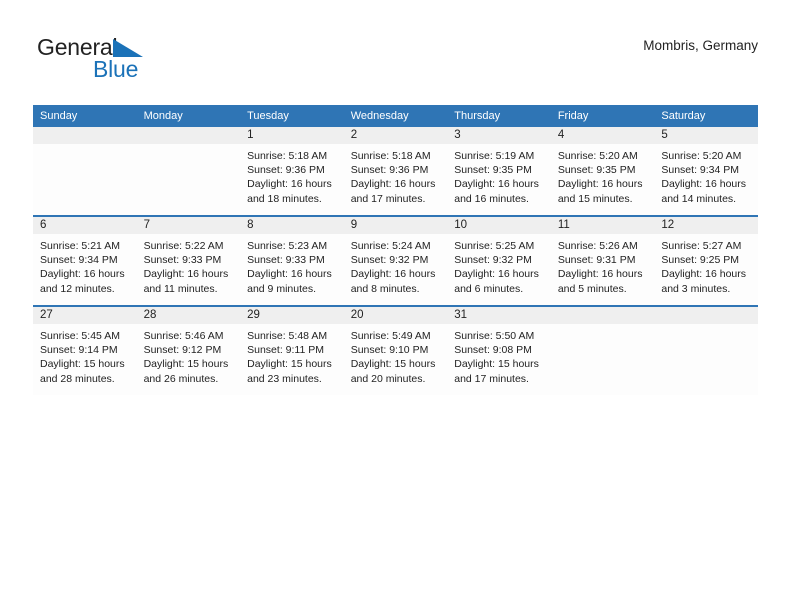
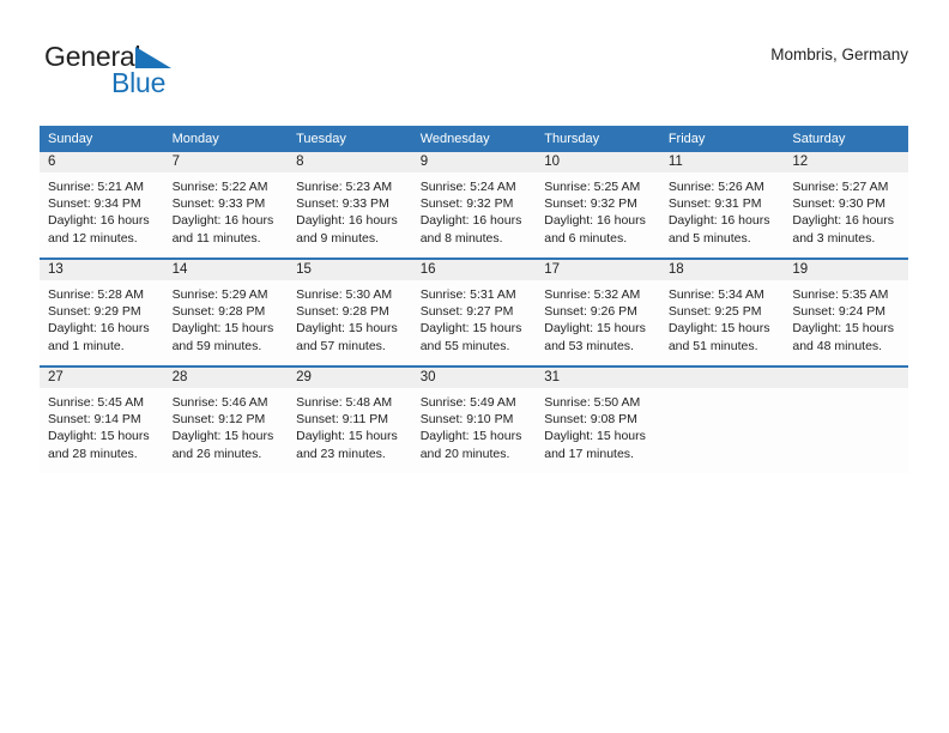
  Genera
  Blue
  Mombris, Germany
  Sunday	Monday	Tuesday	Wednesday	Thursday	Friday	Saturday
- 		1Sunrise: 5:18 AMSunset: 9:36 PMDaylight: 16 hoursand 18 minutes.	2Sunrise: 5:18 AMSunset: 9:36 PMDaylight: 16 hoursand 17 minutes.	3Sunrise: 5:19 AMSunset: 9:35 PMDaylight: 16 hoursand 16 minutes.	4Sunrise: 5:20 AMSunset: 9:35 PMDaylight: 16 hoursand 15 minutes.	5Sunrise: 5:20 AMSunset: 9:34 PMDaylight: 16 hoursand 14 minutes.
- 6Sunrise: 5:21 AMSunset: 9:34 PMDaylight: 16 hoursand 12 minutes.	7Sunrise: 5:22 AMSunset: 9:33 PMDaylight: 16 hoursand 11 minutes.	8Sunrise: 5:23 AMSunset: 9:33 PMDaylight: 16 hoursand 9 minutes.	9Sunrise: 5:24 AMSunset: 9:32 PMDaylight: 16 hoursand 8 minutes.	10Sunrise: 5:25 AMSunset: 9:32 PMDaylight: 16 hoursand 6 minutes.	11Sunrise: 5:26 AMSunset: 9:31 PMDaylight: 16 hoursand 5 minutes.	12Sunrise: 5:27 AMSunset: 9:25 PMDaylight: 16 hoursand 3 minutes.
+ 6Sunrise: 5:21 AMSunset: 9:34 PMDaylight: 16 hoursand 12 minutes.	7Sunrise: 5:22 AMSunset: 9:33 PMDaylight: 16 hoursand 11 minutes.	8Sunrise: 5:23 AMSunset: 9:33 PMDaylight: 16 hoursand 9 minutes.	9Sunrise: 5:24 AMSunset: 9:32 PMDaylight: 16 hoursand 8 minutes.	10Sunrise: 5:25 AMSunset: 9:32 PMDaylight: 16 hoursand 6 minutes.	11Sunrise: 5:26 AMSunset: 9:31 PMDaylight: 16 hoursand 5 minutes.	12Sunrise: 5:27 AMSunset: 9:30 PMDaylight: 16 hoursand 3 minutes.
+ 13Sunrise: 5:28 AMSunset: 9:29 PMDaylight: 16 hoursand 1 minute.	14Sunrise: 5:29 AMSunset: 9:28 PMDaylight: 15 hoursand 59 minutes.	15Sunrise: 5:30 AMSunset: 9:28 PMDaylight: 15 hoursand 57 minutes.	16Sunrise: 5:31 AMSunset: 9:27 PMDaylight: 15 hoursand 55 minutes.	17Sunrise: 5:32 AMSunset: 9:26 PMDaylight: 15 hoursand 53 minutes.	18Sunrise: 5:34 AMSunset: 9:25 PMDaylight: 15 hoursand 51 minutes.	19Sunrise: 5:35 AMSunset: 9:24 PMDaylight: 15 hoursand 48 minutes.
- 27Sunrise: 5:45 AMSunset: 9:14 PMDaylight: 15 hoursand 28 minutes.	28Sunrise: 5:46 AMSunset: 9:12 PMDaylight: 15 hoursand 26 minutes.	29Sunrise: 5:48 AMSunset: 9:11 PMDaylight: 15 hoursand 23 minutes.	20Sunrise: 5:49 AMSunset: 9:10 PMDaylight: 15 hoursand 20 minutes.	31Sunrise: 5:50 AMSunset: 9:08 PMDaylight: 15 hoursand 17 minutes.
+ 27Sunrise: 5:45 AMSunset: 9:14 PMDaylight: 15 hoursand 28 minutes.	28Sunrise: 5:46 AMSunset: 9:12 PMDaylight: 15 hoursand 26 minutes.	29Sunrise: 5:48 AMSunset: 9:11 PMDaylight: 15 hoursand 23 minutes.	30Sunrise: 5:49 AMSunset: 9:10 PMDaylight: 15 hoursand 20 minutes.	31Sunrise: 5:50 AMSunset: 9:08 PMDaylight: 15 hoursand 17 minutes.
